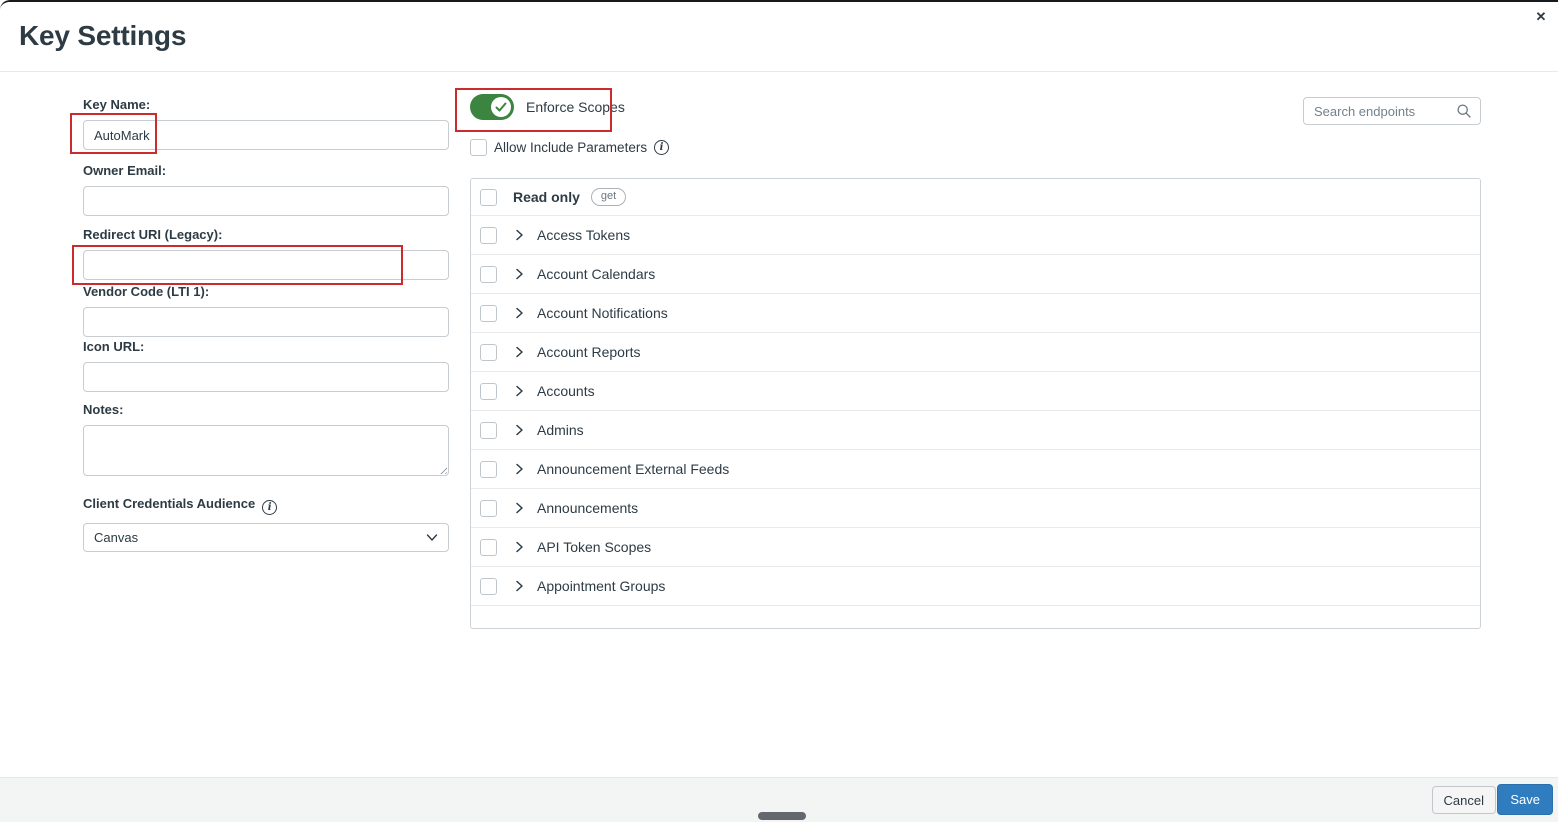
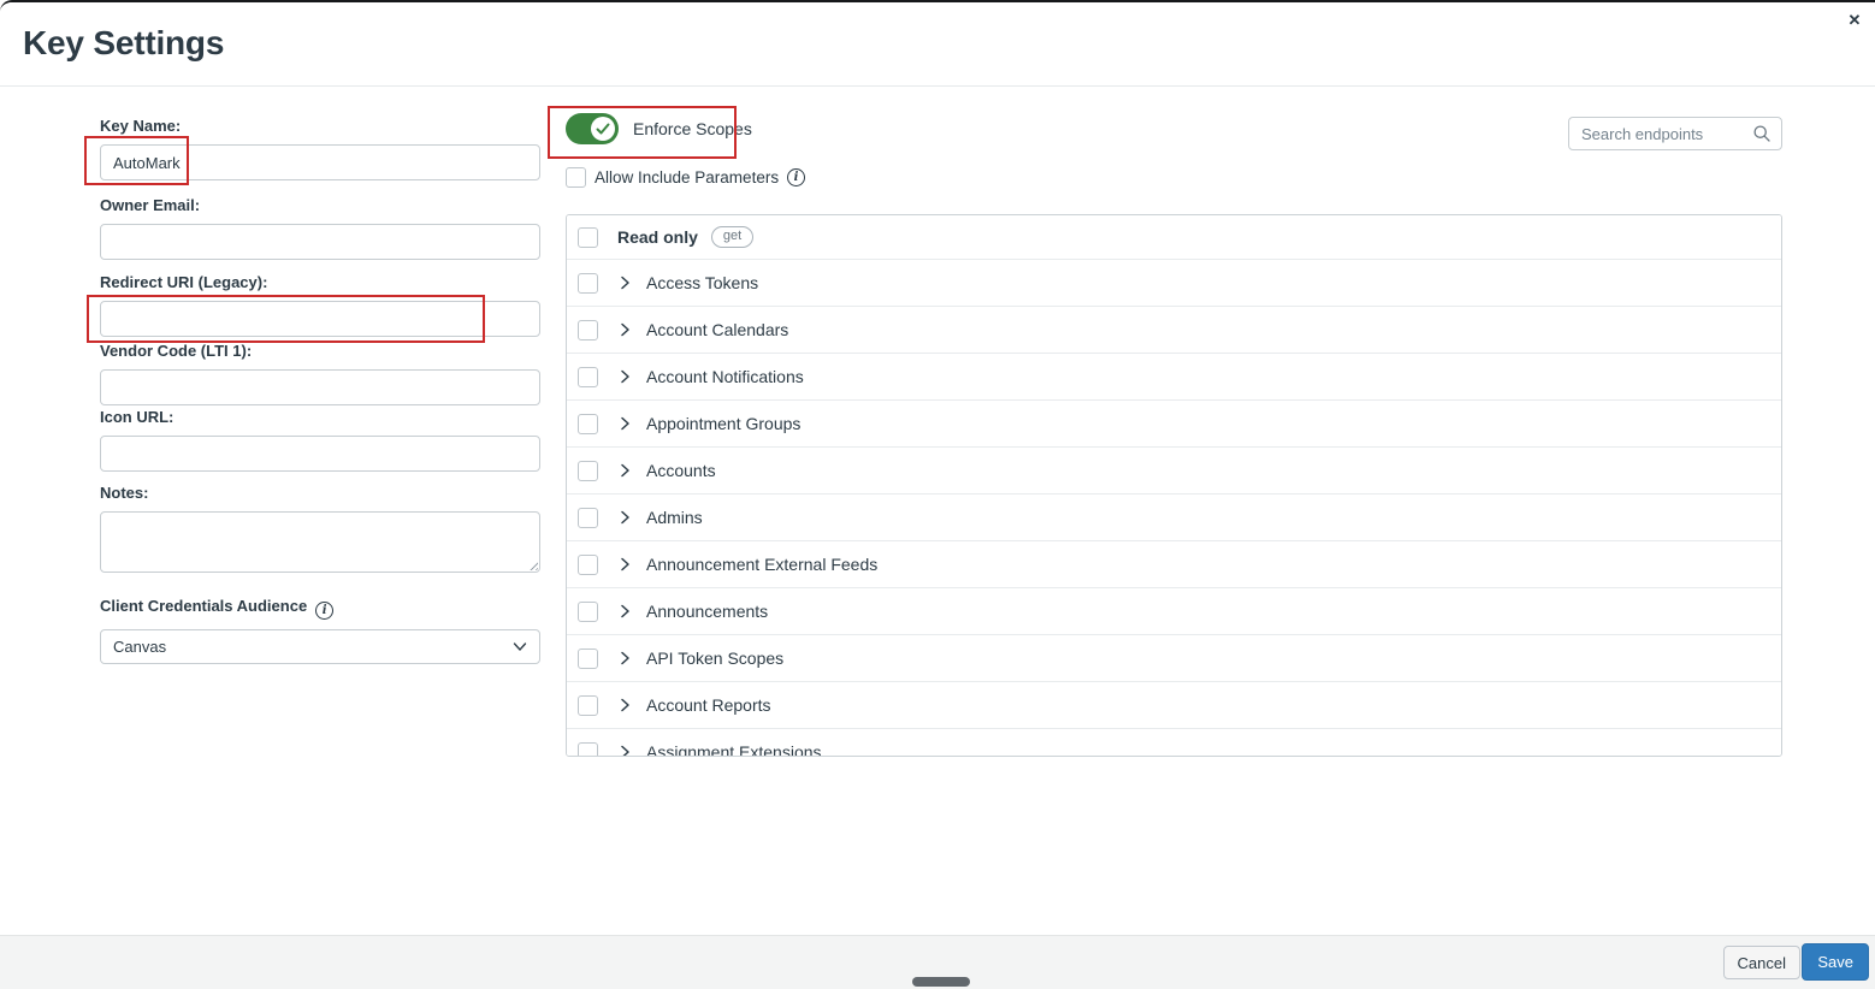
  Key Settings
  ✕
  Key Name:
  AutoMark
  Owner Email:
  Redirect URI (Legacy):
  Vendor Code (LTI 1):
  Icon URL:
  Notes:
  Client Credentials Audience i
  Canvas
  Enforce Scopes
  Allow Include Parameters
  i
  Search endpoints
  Read only
  get
  Access Tokens
  Account Calendars
  Account Notifications
- Account Reports
+ Appointment Groups
  Accounts
  Admins
  Announcement External Feeds
  Announcements
  API Token Scopes
- Appointment Groups
+ Account Reports
+ Assignment Extensions
  Cancel
  Save
